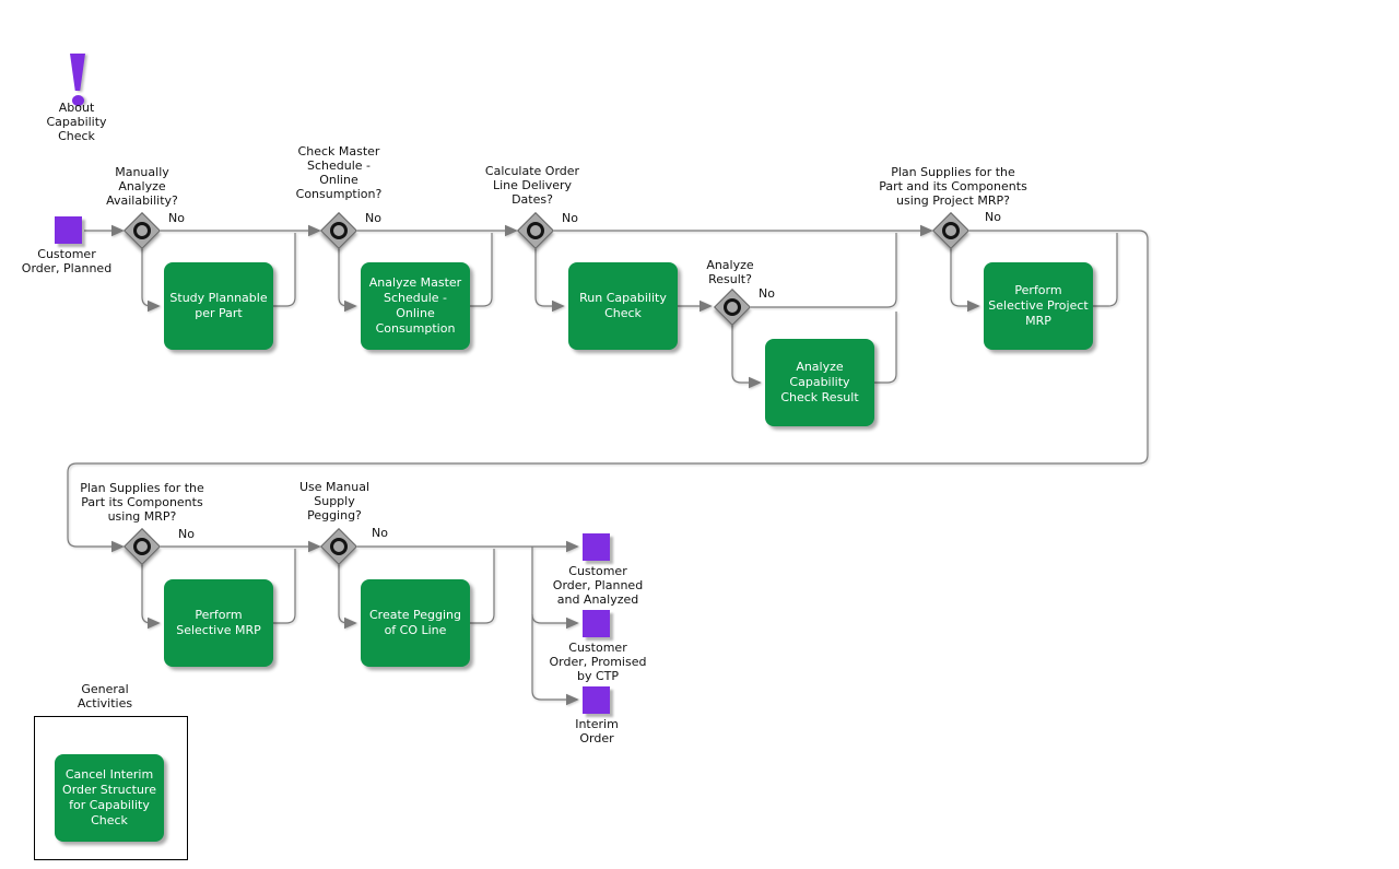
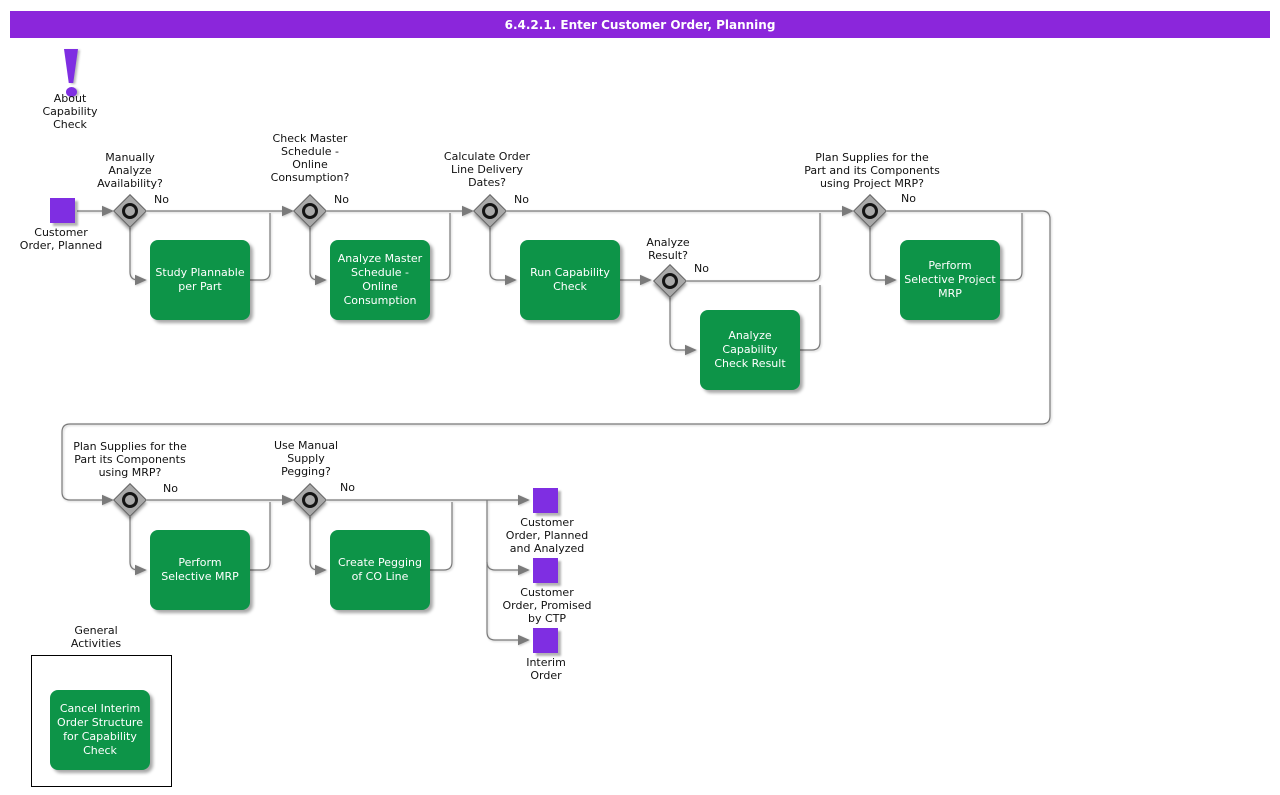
+ 6.4.2.1. Enter Customer Order, Planning
  About
  Capability
  Check
  General
  Activities
  Customer
  Order, Planned
  Manually
  Analyze
  Availability?
  No
  Check Master
  Schedule -
  Online
  Consumption?
  No
  Calculate Order
  Line Delivery
  Dates?
  No
  Analyze
  Result?
  No
  Plan Supplies for the
  Part and its Components
  using Project MRP?
  No
  Plan Supplies for the
  Part its Components
  using MRP?
  No
  Use Manual
  Supply
  Pegging?
  No
  Study Plannable
  per Part
  Analyze Master
  Schedule -
  Online
  Consumption
  Run Capability
  Check
  Analyze
  Capability
  Check Result
  Perform
  Selective Project
  MRP
  Perform
  Selective MRP
  Create Pegging
  of CO Line
  Cancel Interim
  Order Structure
  for Capability
  Check
  Customer
  Order, Planned
  and Analyzed
  Customer
  Order, Promised
  by CTP
  Interim
  Order
